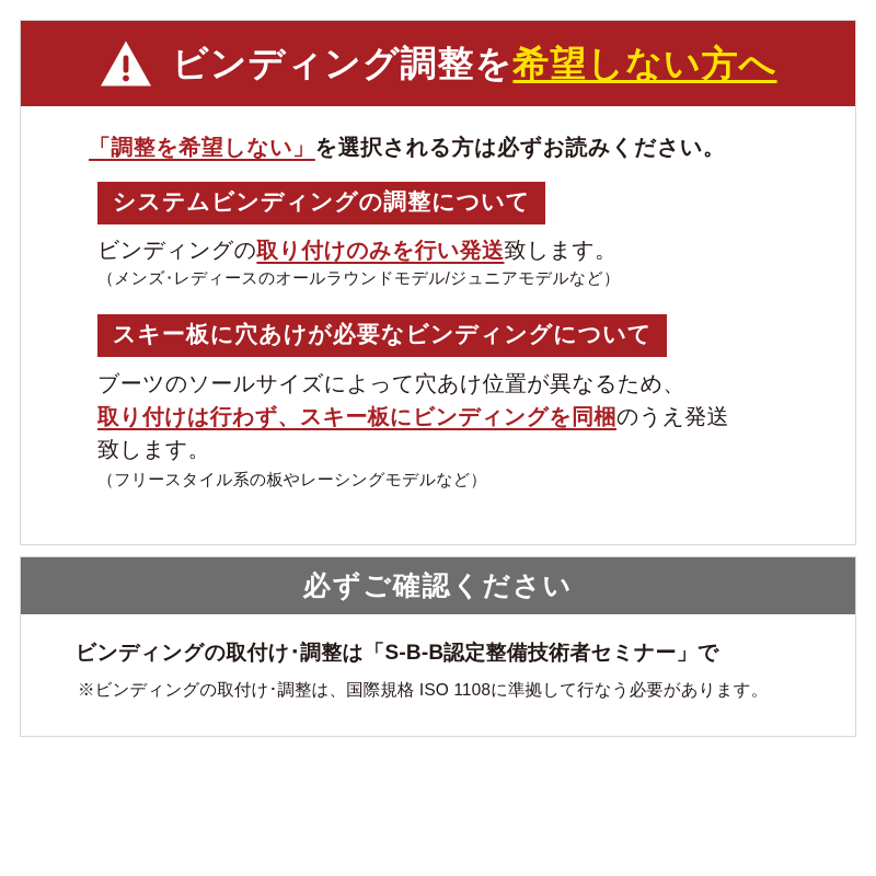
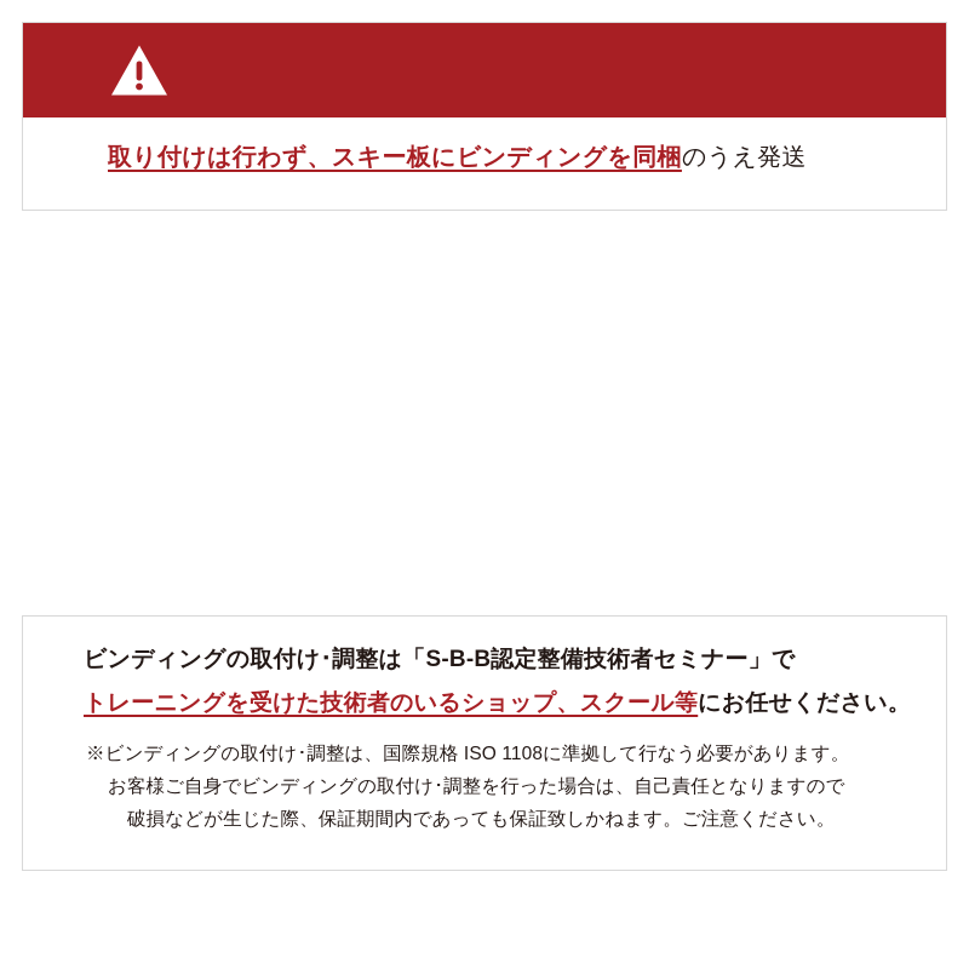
- ビンディング調整を希望しない方へ
- 「調整を希望しない」を選択される方は必ずお読みください。
- システムビンディングの調整について
- ビンディングの取り付けのみを行い発送致します。
- （メンズ･レディースのオールラウンドモデル/ジュニアモデルなど）
- スキー板に穴あけが必要なビンディングについて
- ブーツのソールサイズによって穴あけ位置が異なるため、
  取り付けは行わず、スキー板にビンディングを同梱のうえ発送
- 致します。
- （フリースタイル系の板やレーシングモデルなど）
- 必ずご確認ください
  ビンディングの取付け･調整は「S-B-B認定整備技術者セミナー」で
+ トレーニングを受けた技術者のいるショップ、スクール等にお任せください。
  ※ビンディングの取付け･調整は、国際規格 ISO 1108に準拠して行なう必要があります。
+ お客様ご自身でビンディングの取付け･調整を行った場合は、自己責任となりますので
+ 破損などが生じた際、保証期間内であっても保証致しかねます。ご注意ください。
